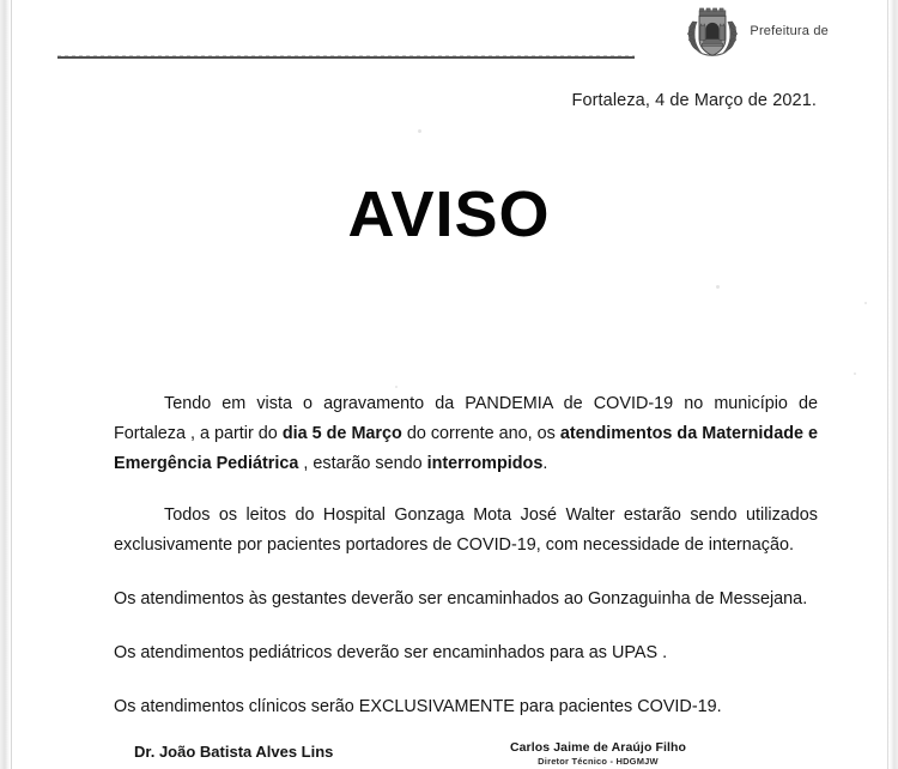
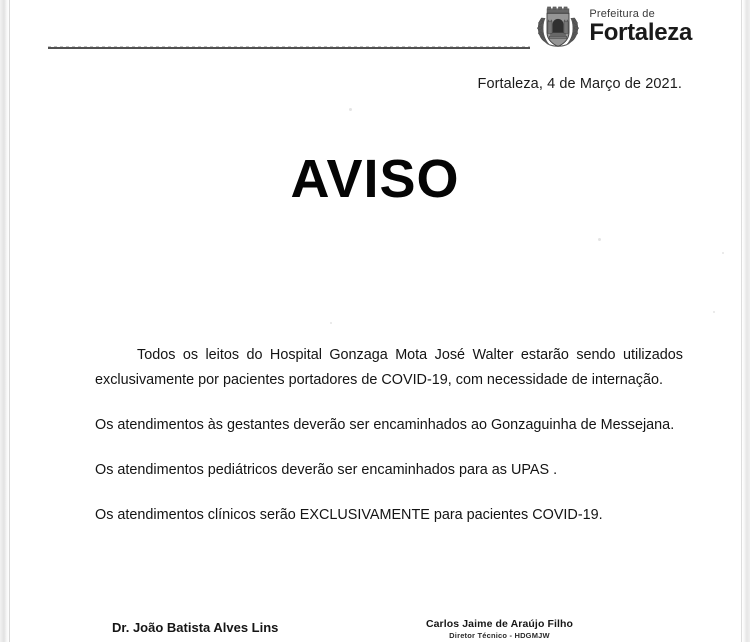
  Prefeitura de
+ Fortaleza
  Fortaleza, 4 de Março de 2021.
  AVISO
- Tendo em vista o agravamento da PANDEMIA de COVID-19 no município de Fortaleza , a partir do dia 5 de Março do corrente ano, os atendimentos da Maternidade e Emergência Pediátrica , estarão sendo interrompidos.
  Todos os leitos do Hospital Gonzaga Mota José Walter estarão sendo utilizados exclusivamente por pacientes portadores de COVID-19, com necessidade de internação.
  Os atendimentos às gestantes deverão ser encaminhados ao Gonzaguinha de Messejana.
  Os atendimentos pediátricos deverão ser encaminhados para as UPAS .
  Os atendimentos clínicos serão EXCLUSIVAMENTE para pacientes COVID-19.
  Dr. João Batista Alves Lins
  Carlos Jaime de Araújo Filho
  Diretor Técnico - HDGMJW
